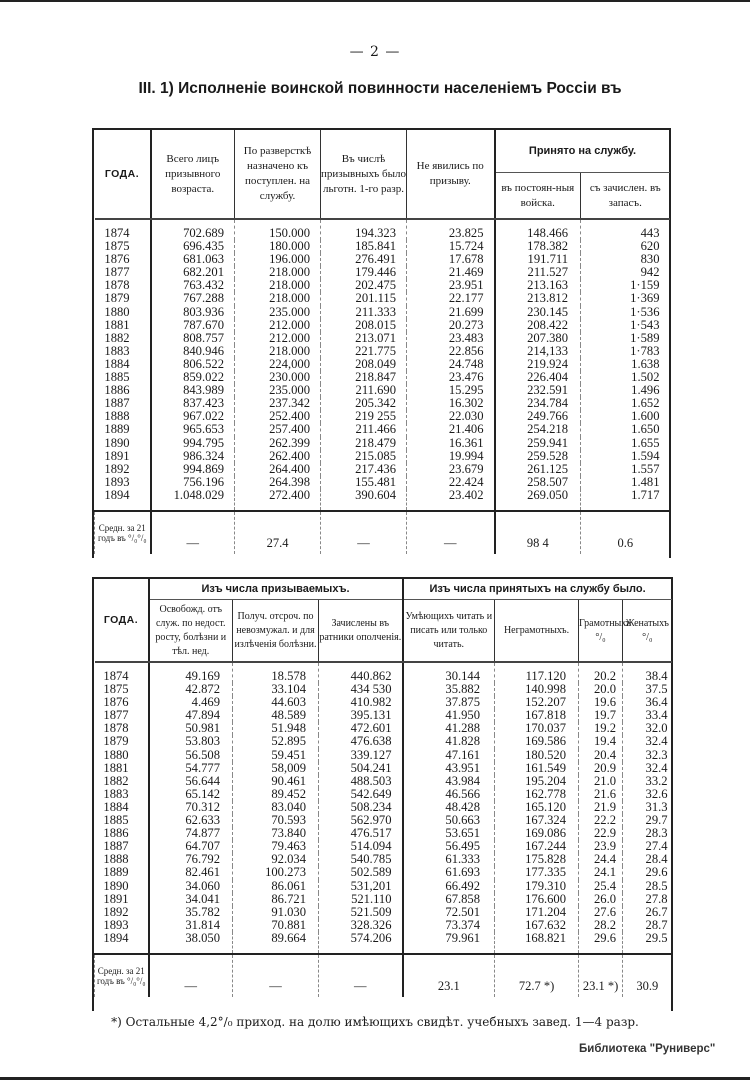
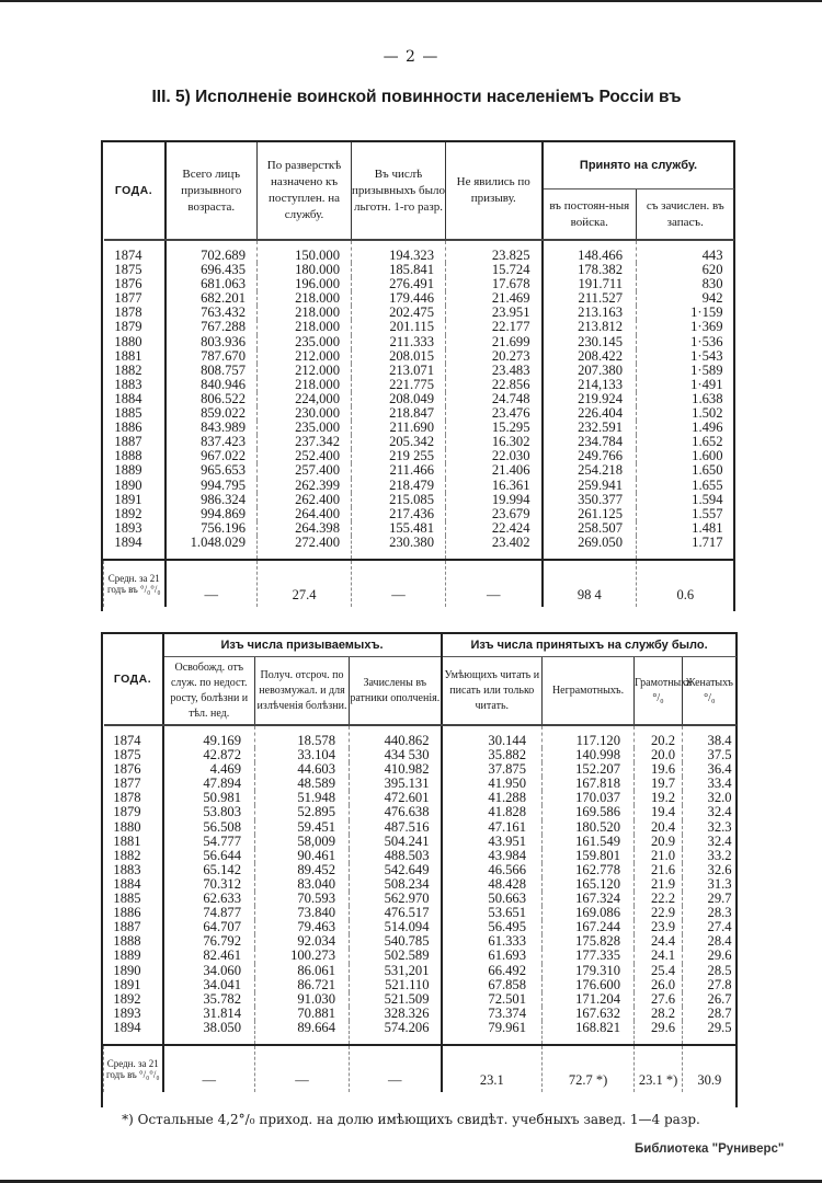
  — 2 —
- III. 1) Исполненіе воинской повинности населеніемъ Россіи въ
+ III. 5) Исполненіе воинской повинности населеніемъ Россіи въ
  ГОДА.	Всего лицъ призывного возраста.	По разверсткѣ назначено къ поступлен. на службу.	Въ числѣ призывныхъ было льготн. 1-го разр.	Не явились по призыву.	Принято на службу.
  въ постоян-ныя войска.	съ зачислен. въ запасъ.
  1874	702.689	150.000	194.323	23.825	148.466	443
  1875	696.435	180.000	185.841	15.724	178.382	620
  1876	681.063	196.000	276.491	17.678	191.711	830
  1877	682.201	218.000	179.446	21.469	211.527	942
  1878	763.432	218.000	202.475	23.951	213.163	1·159
  1879	767.288	218.000	201.115	22.177	213.812	1·369
  1880	803.936	235.000	211.333	21.699	230.145	1·536
  1881	787.670	212.000	208.015	20.273	208.422	1·543
  1882	808.757	212.000	213.071	23.483	207.380	1·589
- 1883	840.946	218.000	221.775	22.856	214,133	1·783
+ 1883	840.946	218.000	221.775	22.856	214,133	1·491
  1884	806.522	224,000	208.049	24.748	219.924	1.638
  1885	859.022	230.000	218.847	23.476	226.404	1.502
  1886	843.989	235.000	211.690	15.295	232.591	1.496
  1887	837.423	237.342	205.342	16.302	234.784	1.652
  1888	967.022	252.400	219 255	22.030	249.766	1.600
  1889	965.653	257.400	211.466	21.406	254.218	1.650
  1890	994.795	262.399	218.479	16.361	259.941	1.655
- 1891	986.324	262.400	215.085	19.994	259.528	1.594
+ 1891	986.324	262.400	215.085	19.994	350.377	1.594
  1892	994.869	264.400	217.436	23.679	261.125	1.557
  1893	756.196	264.398	155.481	22.424	258.507	1.481
- 1894	1.048.029	272.400	390.604	23.402	269.050	1.717
+ 1894	1.048.029	272.400	230.380	23.402	269.050	1.717
  Средн. за 21 годъ въ °/₀°/₀	—	27.4	—	—	98 4	0.6
  ГОДА.	Изъ числа призываемыхъ.	Изъ числа принятыхъ на службу было.
  Освобожд. отъ служ. по недост. росту, болѣзни и тѣл. нед.	Получ. отсроч. по невозмужал. и для излѣченія болѣзни.	Зачислены въ ратники ополченія.	Умѣющихъ читать и писать или только читать.	Неграмотныхъ.	Грамотных °/₀	Женатыхъ °/₀
  1874	49.169	18.578	440.862	30.144	117.120	20.2	38.4
  1875	42.872	33.104	434 530	35.882	140.998	20.0	37.5
  1876	4.469	44.603	410.982	37.875	152.207	19.6	36.4
  1877	47.894	48.589	395.131	41.950	167.818	19.7	33.4
  1878	50.981	51.948	472.601	41.288	170.037	19.2	32.0
  1879	53.803	52.895	476.638	41.828	169.586	19.4	32.4
- 1880	56.508	59.451	339.127	47.161	180.520	20.4	32.3
+ 1880	56.508	59.451	487.516	47.161	180.520	20.4	32.3
  1881	54.777	58,009	504.241	43.951	161.549	20.9	32.4
- 1882	56.644	90.461	488.503	43.984	195.204	21.0	33.2
+ 1882	56.644	90.461	488.503	43.984	159.801	21.0	33.2
  1883	65.142	89.452	542.649	46.566	162.778	21.6	32.6
  1884	70.312	83.040	508.234	48.428	165.120	21.9	31.3
  1885	62.633	70.593	562.970	50.663	167.324	22.2	29.7
  1886	74.877	73.840	476.517	53.651	169.086	22.9	28.3
  1887	64.707	79.463	514.094	56.495	167.244	23.9	27.4
  1888	76.792	92.034	540.785	61.333	175.828	24.4	28.4
  1889	82.461	100.273	502.589	61.693	177.335	24.1	29.6
  1890	34.060	86.061	531,201	66.492	179.310	25.4	28.5
  1891	34.041	86.721	521.110	67.858	176.600	26.0	27.8
  1892	35.782	91.030	521.509	72.501	171.204	27.6	26.7
  1893	31.814	70.881	328.326	73.374	167.632	28.2	28.7
  1894	38.050	89.664	574.206	79.961	168.821	29.6	29.5
  Средн. за 21 годъ въ °/₀°/₀	—	—	—	23.1	72.7 *)	23.1 *)	30.9
  *) Остальные 4,2°/₀ приход. на долю имѣющихъ свидѣт. учебныхъ завед. 1—4 разр.
  Библиотека "Руниверс"
